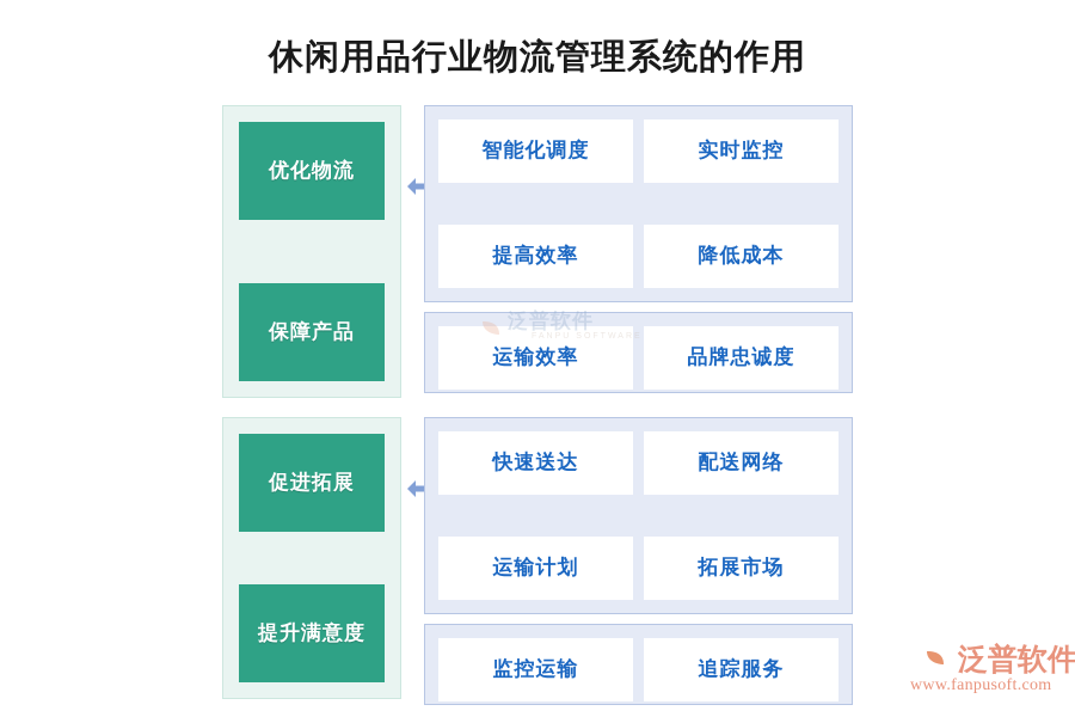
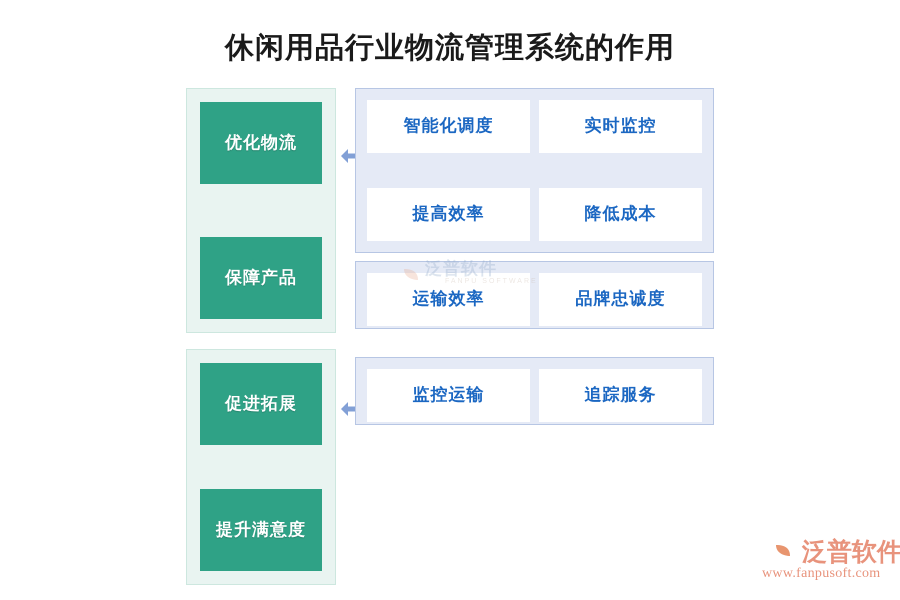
  休闲用品行业物流管理系统的作用
  优化物流
  保障产品
  智能化调度
  实时监控
  提高效率
  降低成本
  运输效率
  品牌忠诚度
  泛普软件
  促进拓展
  提升满意度
- 快速送达
- 配送网络
- 运输计划
- 拓展市场
  监控运输
  追踪服务
  泛普软件
  www.fanpusoft.com
